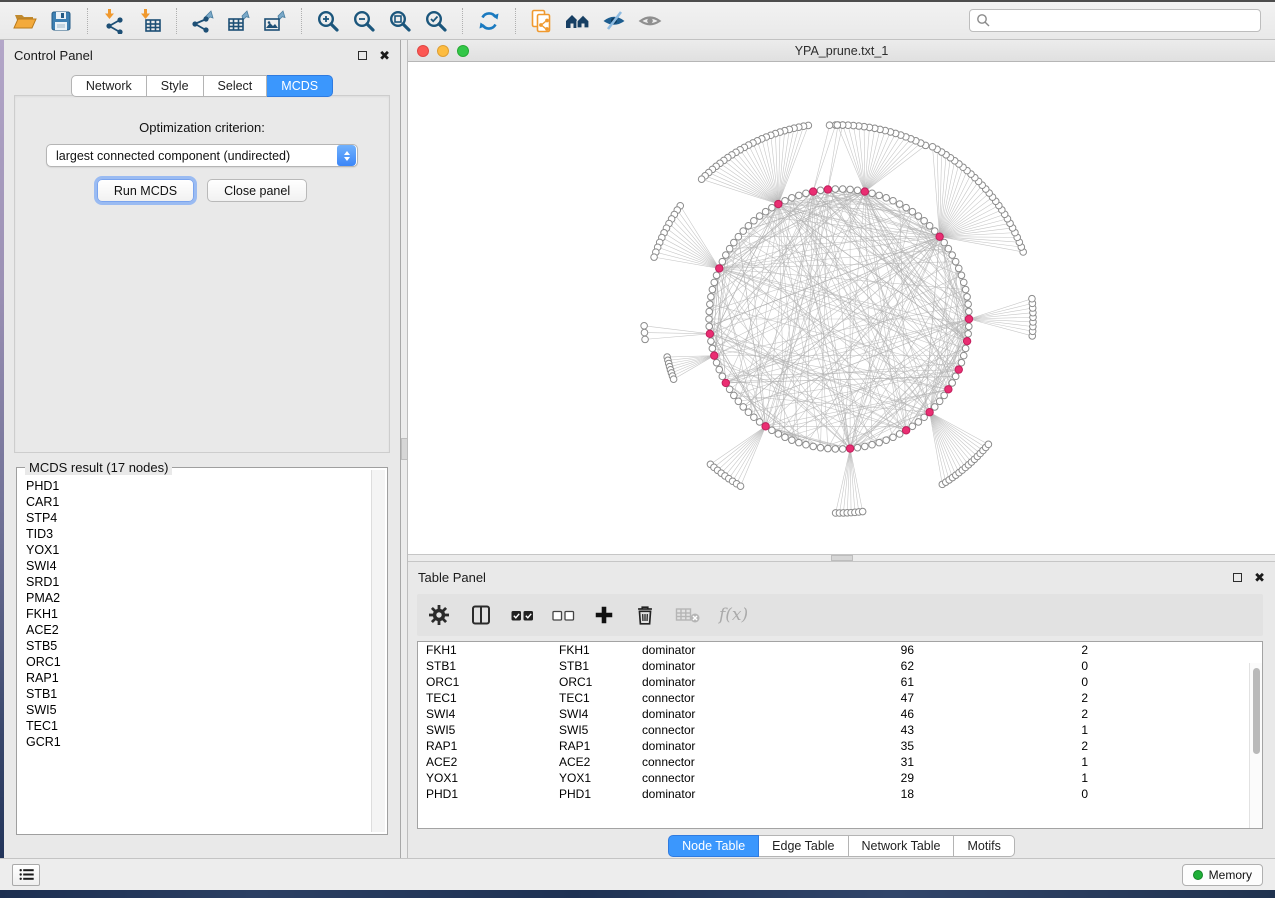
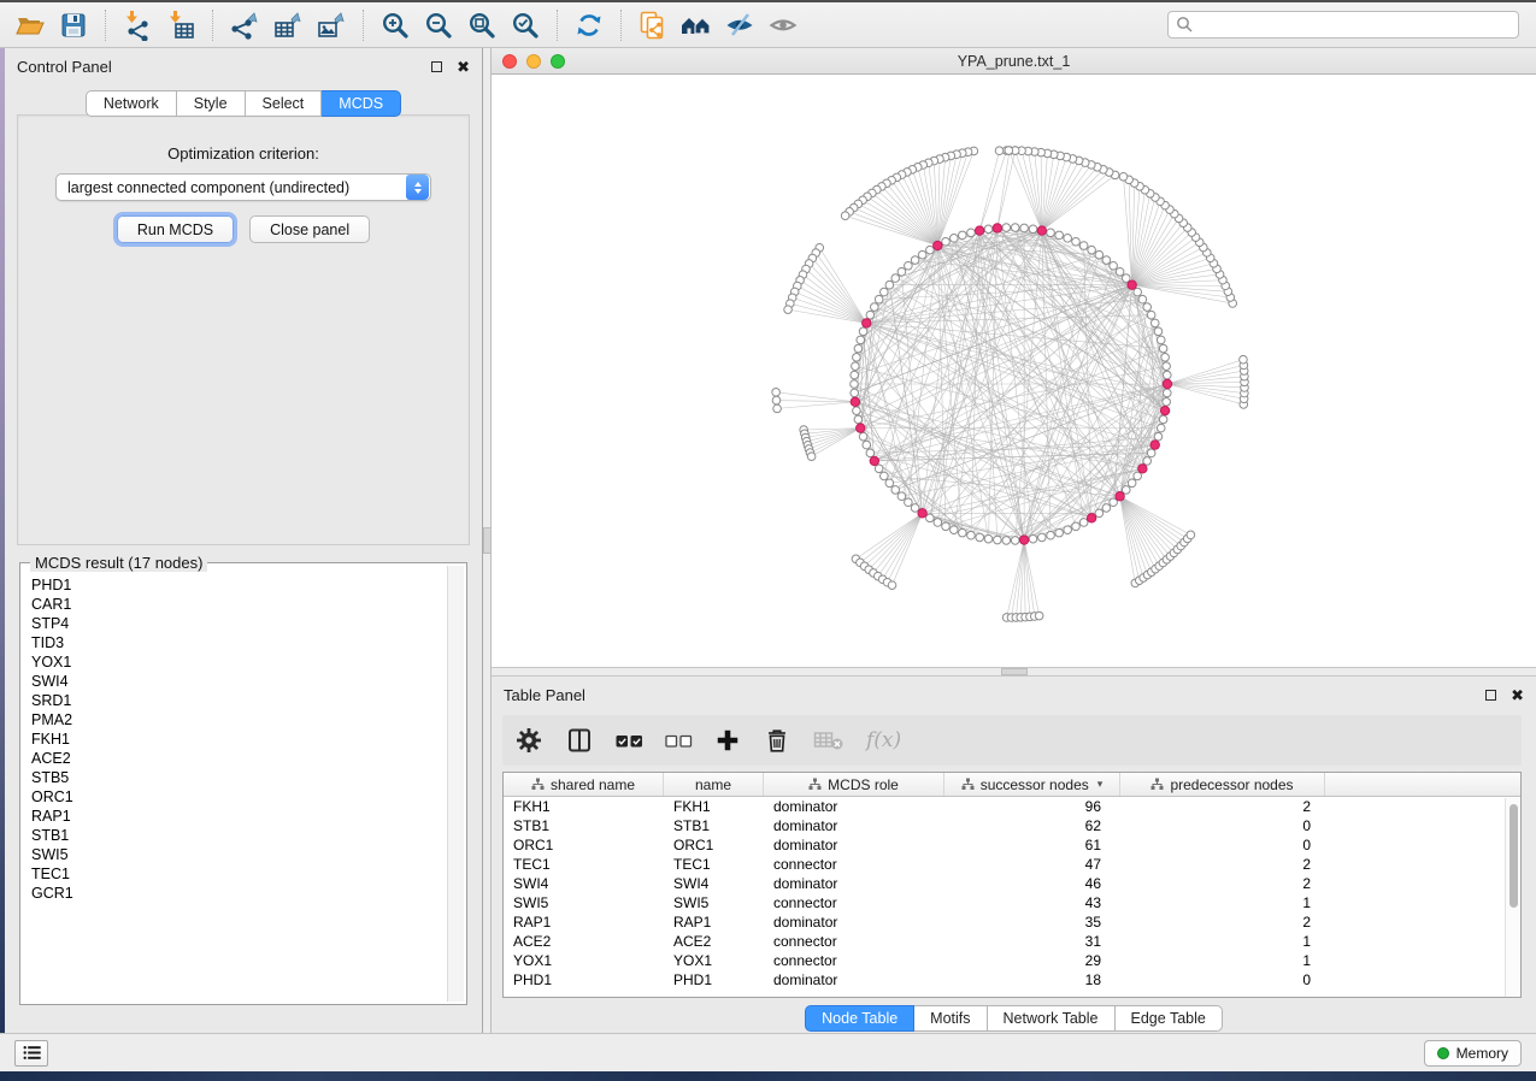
  Control Panel
  ✖
  Network
  Style
  Select
  MCDS
  Optimization criterion:
  largest connected component (undirected)
  Run MCDS
  Close panel
  MCDS result (17 nodes)
  PHD1
  CAR1
  STP4
  TID3
  YOX1
  SWI4
  SRD1
  PMA2
  FKH1
  ACE2
  STB5
  ORC1
  RAP1
  STB1
  SWI5
  TEC1
  GCR1
  YPA_prune.txt_1
  Table Panel
  ✖
  f(x)
+ shared name
+ name
+ MCDS role
+ successor nodes
+ ▾
+ predecessor nodes
  FKH1
  FKH1
  dominator
  96
  2
  STB1
  STB1
  dominator
  62
  0
  ORC1
  ORC1
  dominator
  61
  0
  TEC1
  TEC1
  connector
  47
  2
  SWI4
  SWI4
  dominator
  46
  2
  SWI5
  SWI5
  connector
  43
  1
  RAP1
  RAP1
  dominator
  35
  2
  ACE2
  ACE2
  connector
  31
  1
  YOX1
  YOX1
  connector
  29
  1
  PHD1
  PHD1
  dominator
  18
  0
  Node Table
- Edge Table
+ Motifs
  Network Table
- Motifs
+ Edge Table
  Memory
